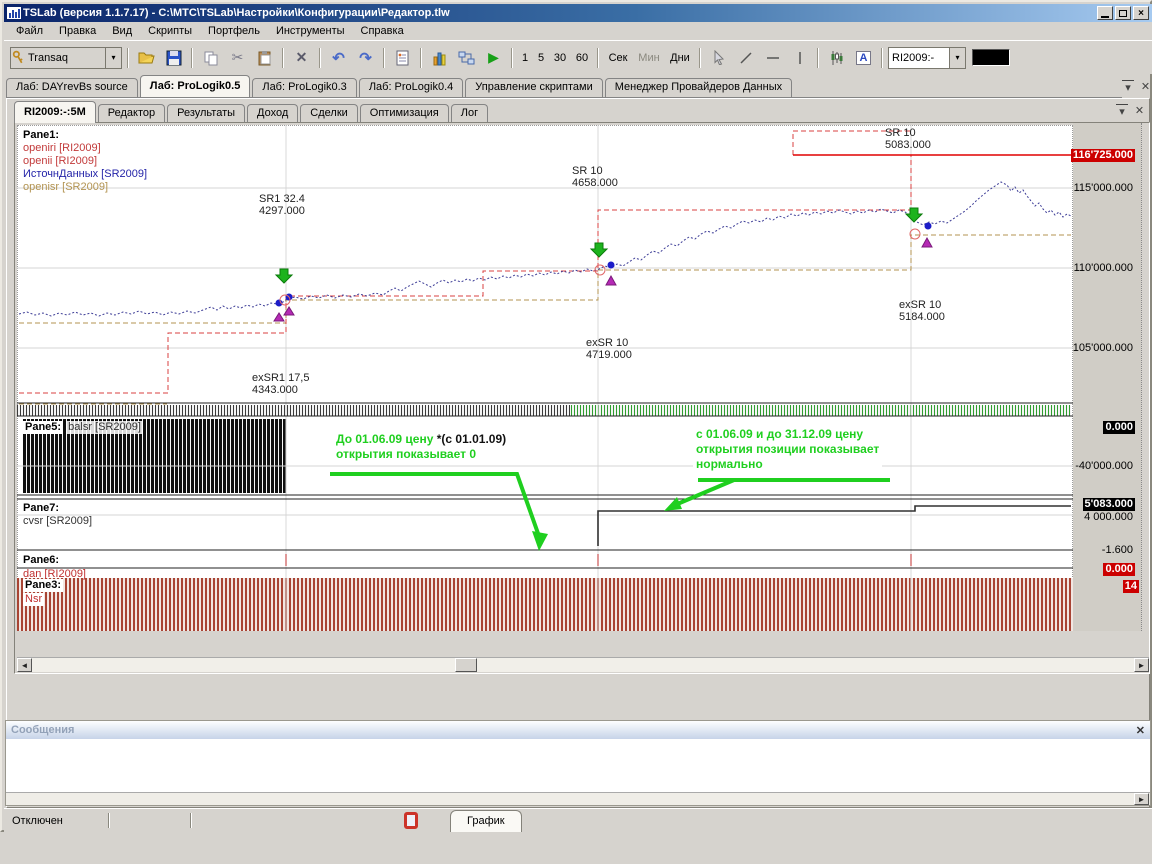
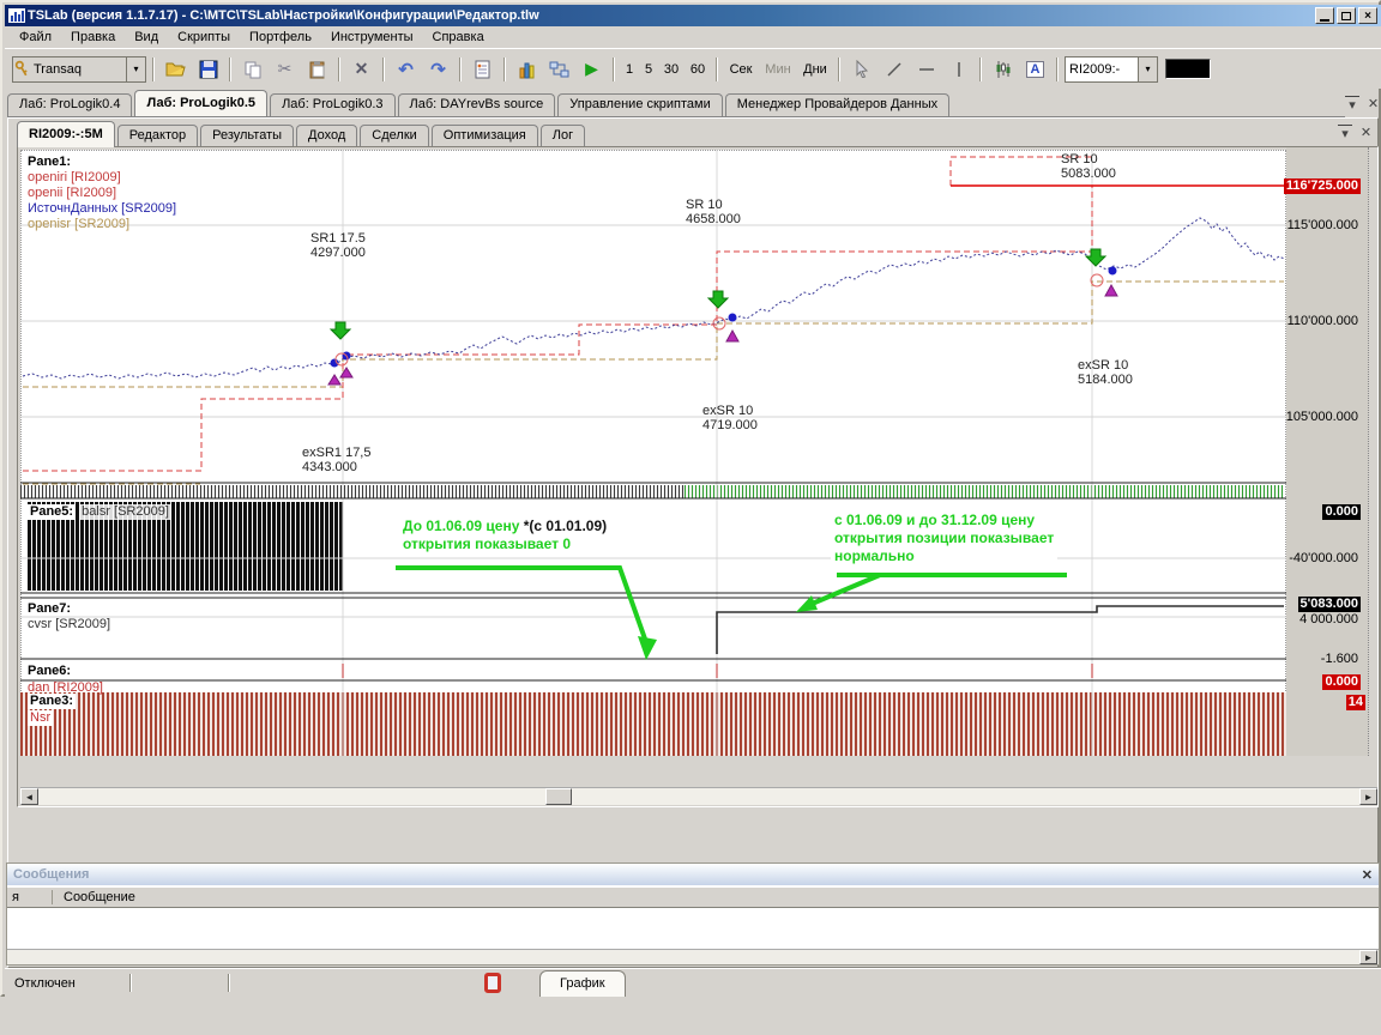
  TSLab (версия 1.1.7.17) - C:\MTC\TSLab\Настройки\Конфигурации\Редактор.tlw
  ×
  Файл
  Правка
  Вид
  Скрипты
  Портфель
  Инструменты
  Справка
  Transaq
  ▾
  ✂
  ✕
  ↶
  ↷
  ▶
  1
  5
  30
  60
  Сек
  Мин
  Дни
  A
  RI2009:-
  ▾
- Лаб: DAYrevBs source
+ Лаб: ProLogik0.4
  Лаб: ProLogik0.5
  Лаб: ProLogik0.3
- Лаб: ProLogik0.4
+ Лаб: DAYrevBs source
  Управление скриптами
  Менеджер Провайдеров Данных
  ▾
  ✕
  RI2009:-:5M
  Редактор
  Результаты
  Доход
  Сделки
  Оптимизация
  Лог
  ▾
  ✕
  Pane1:
  openiri [RI2009]
  openii [RI2009]
  ИсточнДанных [SR2009]
  openisr [SR2009]
- SR1 32.4
+ SR1 17.5
  4297.000
  SR 10
  4658.000
  SR 10
  5083.000
  exSR 10
  5184.000
  exSR 10
  4719.000
  exSR1 17,5
  4343.000
  Pane5: balsr [SR2009]
  Pane7:
  cvsr [SR2009]
  Pane6:
  dan [RI2009]
  Pane3:
  Nsr
  До 01.06.09 цену *(с 01.01.09)
  открытия показывает 0
  с 01.06.09 и до 31.12.09 цену
  открытия позиции показывает
  нормально
  116'725.000
  115'000.000
  110'000.000
  105'000.000
  0.000
  -40'000.000
  5'083.000
  4 000.000
  -1.600
  0.000
  14
  ◄
  ►
  Сообщения
  ✕
+ я
+ Сообщение
  ►
  Отключен
  График
